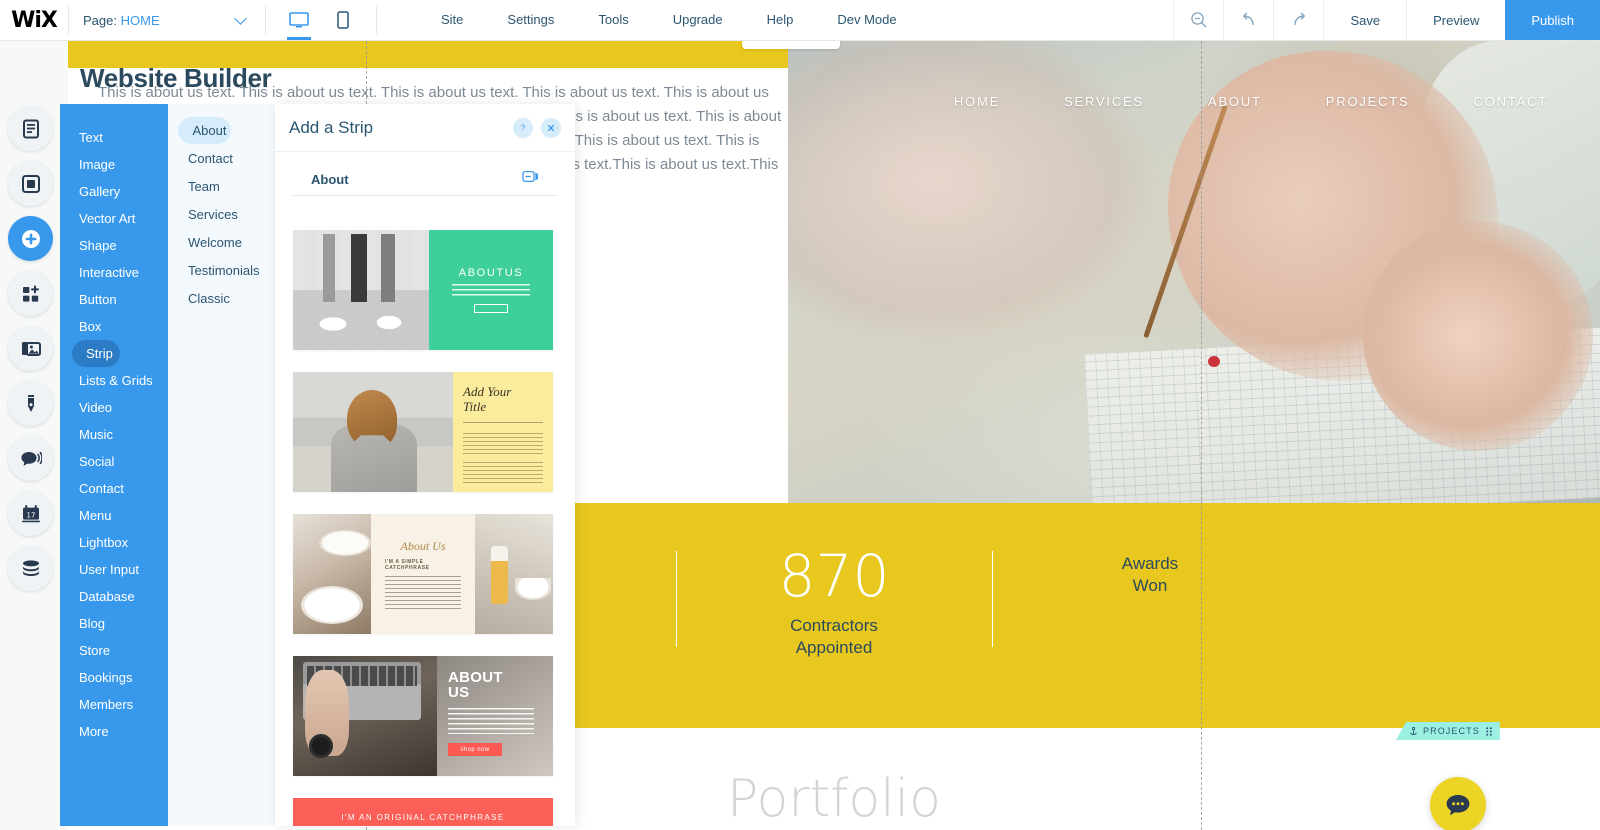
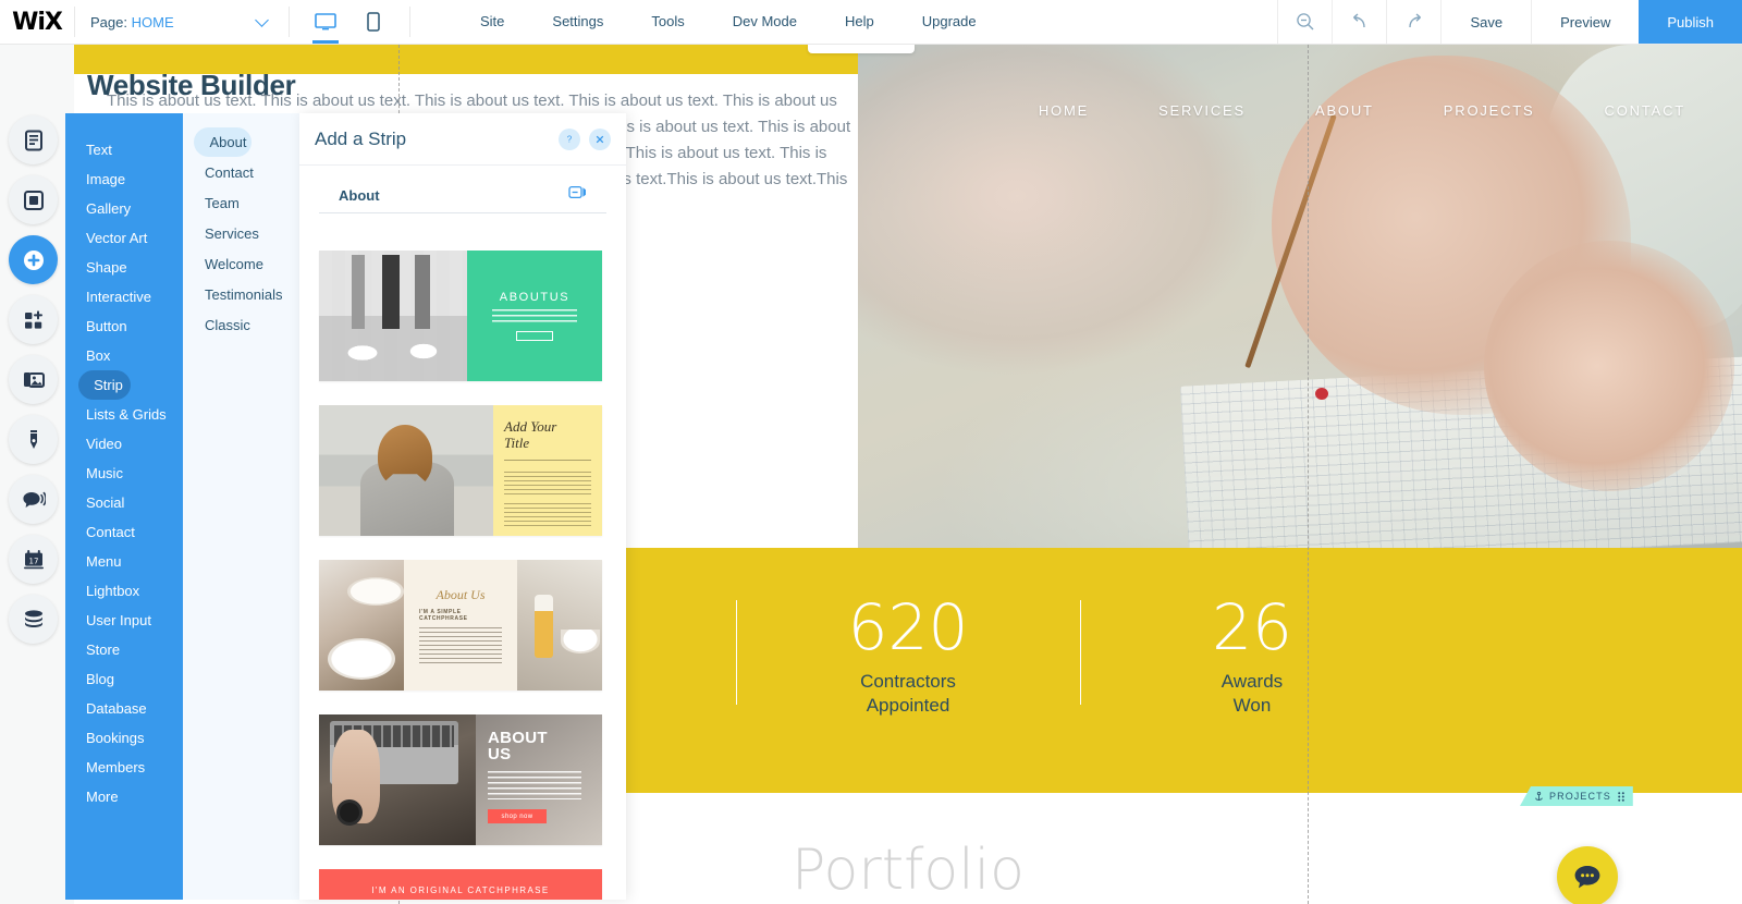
  WiX
  Page: HOME
  Site
  Settings
  Tools
- Upgrade
+ Dev Mode
  Help
- Dev Mode
+ Upgrade
  Save
  Preview
  Publish
  Website Builder
  HOME
  SERVICES
  ABOUT
  PROJECTS
  CONTACT
- 870
+ 620
  Contractors
  Appointed
+ 26
  Awards
  Won
  Portfolio
  PROJECTS
  17
  Text
  Image
  Gallery
  Vector Art
  Shape
  Interactive
  Button
  Box
  Strip
  Lists & Grids
  Video
  Music
  Social
  Contact
  Menu
  Lightbox
  User Input
- Database
+ Store
  Blog
- Store
+ Database
  Bookings
  Members
  More
  About
  Contact
  Team
  Services
  Welcome
  Testimonials
  Classic
  Add a Strip
  ?
  About
  ABOUTUS
  Add Your
  Title
  About Us
  ABOUT
  US
  I'M AN ORIGINAL CATCHPHRASE
